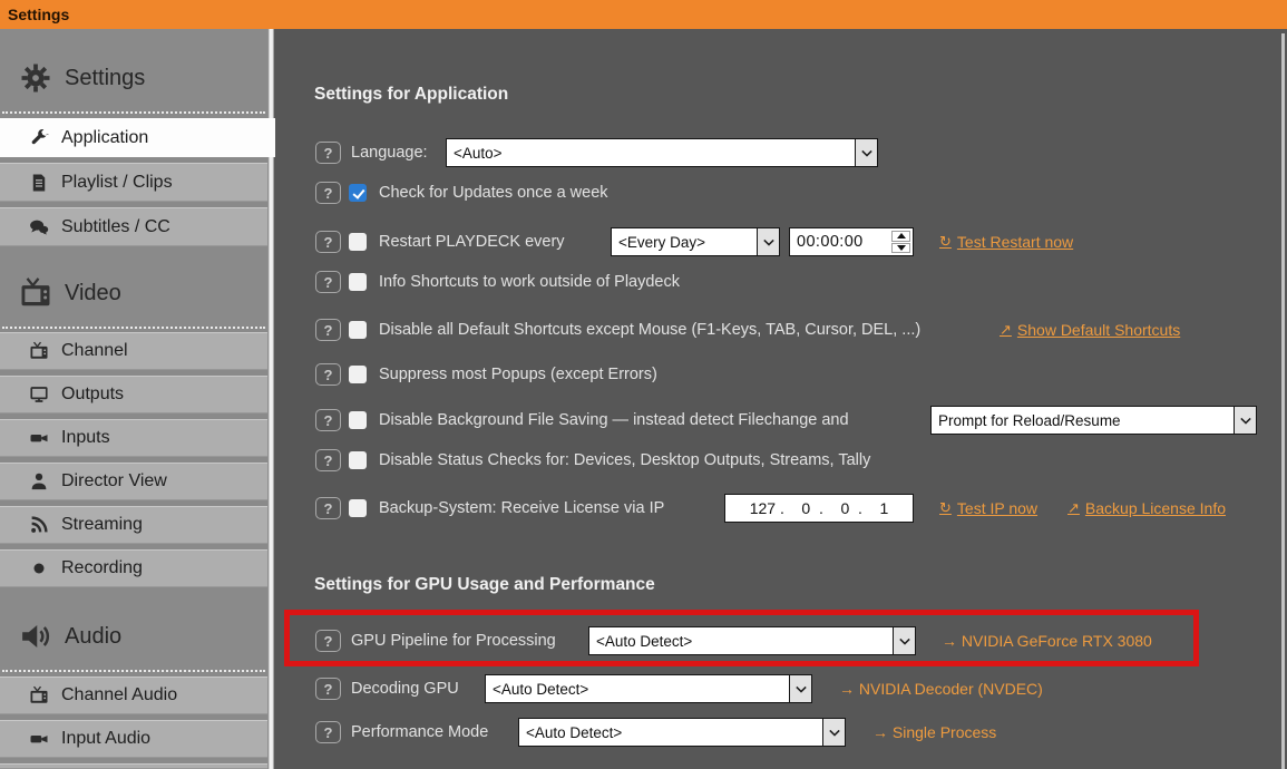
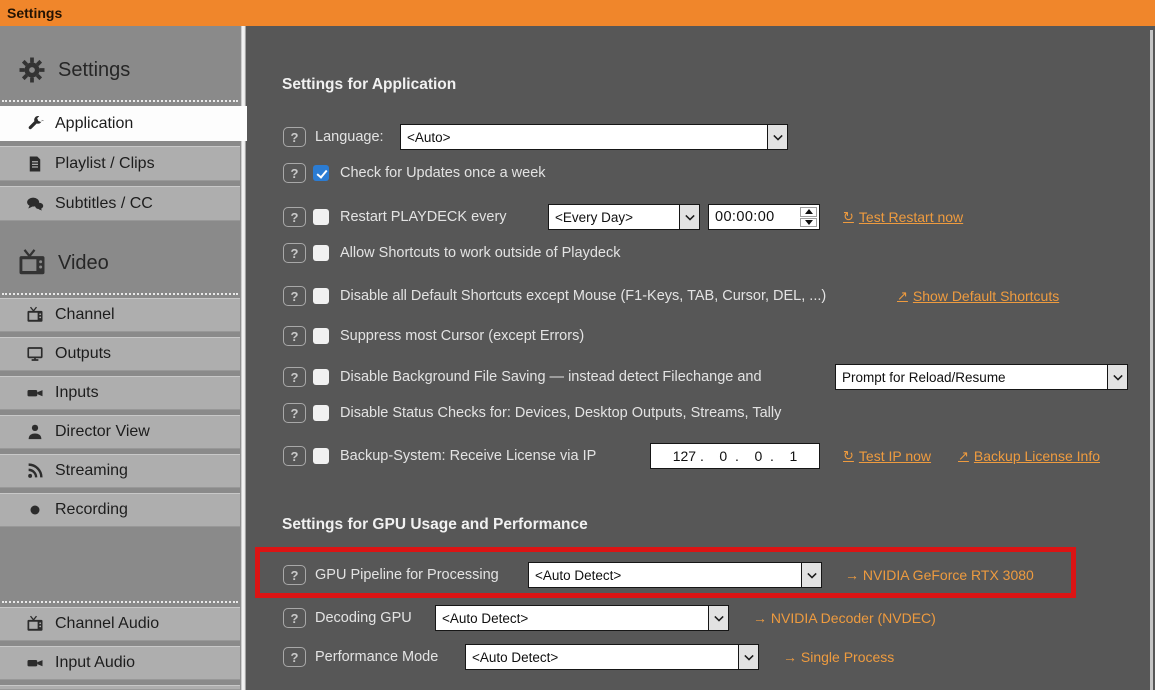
  Settings
  Settings
  Application
  Playlist / Clips
  Subtitles / CC
  Video
  Channel
  Outputs
  Inputs
  Director View
  Streaming
  Recording
- Audio
  Channel Audio
  Input Audio
  Settings for Application
  ?
  Language:
  <Auto>
  ?
  Check for Updates once a week
  ?
  Restart PLAYDECK every
  <Every Day>
  00:00:00
  ↻
  Test Restart now
  ?
- Info Shortcuts to work outside of Playdeck
+ Allow Shortcuts to work outside of Playdeck
  ?
  Disable all Default Shortcuts except Mouse (F1-Keys, TAB, Cursor, DEL, ...)
  ↗
  Show Default Shortcuts
  ?
- Suppress most Popups (except Errors)
+ Suppress most Cursor (except Errors)
  ?
  Disable Background File Saving — instead detect Filechange and
  Prompt for Reload/Resume
  ?
  Disable Status Checks for: Devices, Desktop Outputs, Streams, Tally
  ?
  Backup-System: Receive License via IP
  127 . 0 . 0 . 1
  ↻
  Test IP now
  ↗
  Backup License Info
  Settings for GPU Usage and Performance
  ?
  GPU Pipeline for Processing
  <Auto Detect>
  → NVIDIA GeForce RTX 3080
  ?
  Decoding GPU
  <Auto Detect>
  → NVIDIA Decoder (NVDEC)
  ?
  Performance Mode
  <Auto Detect>
  → Single Process
